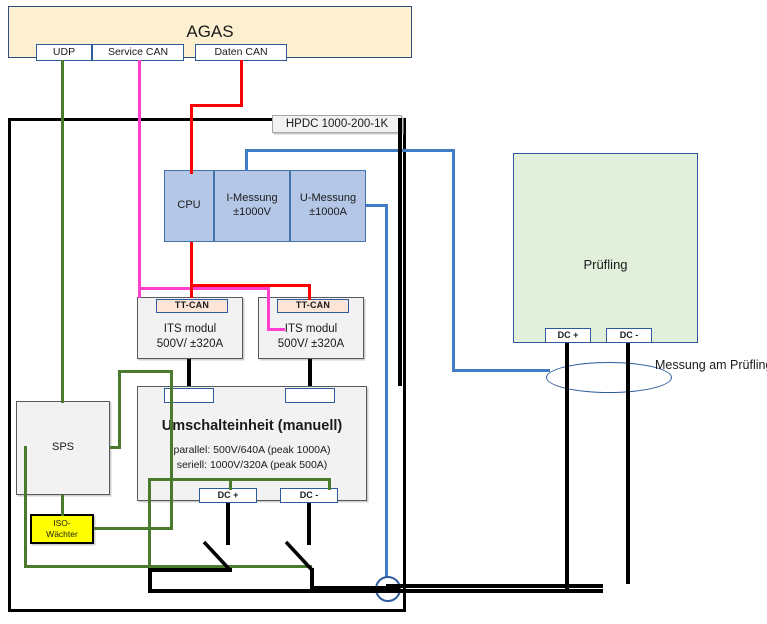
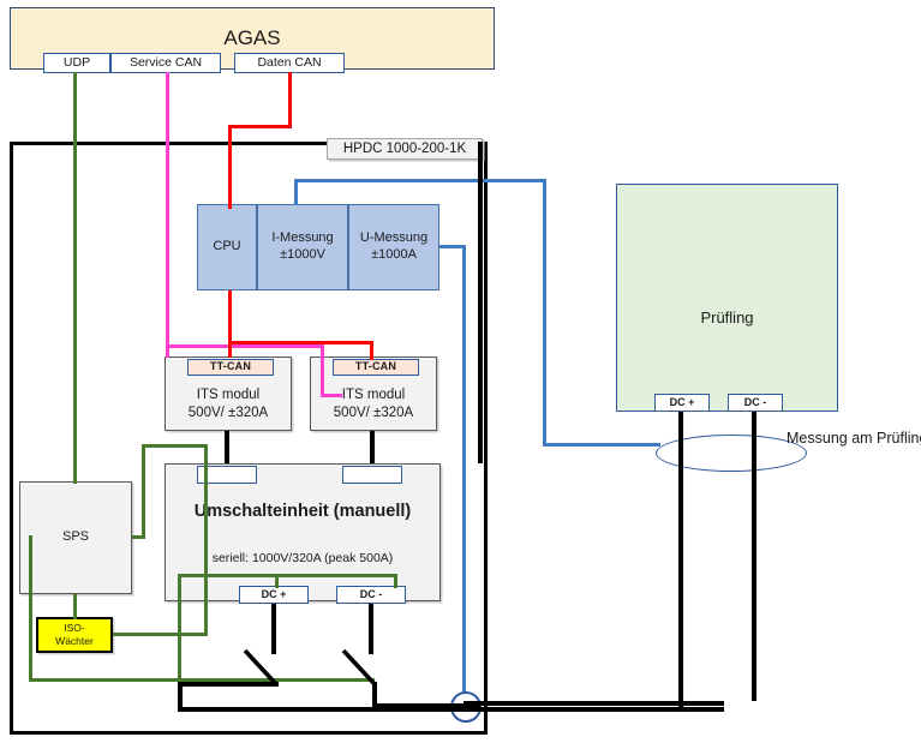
  AGAS
  UDP
  Service CAN
  Daten CAN
  HPDC 1000-200-1K
  CPU
  I-Messung
  ±1000V
  U-Messung
  ±1000A
  ITS modul
  500V/ ±320A
  TT-CAN
  ITS modul
  500V/ ±320A
  TT-CAN
  Umschalteinheit (manuell)
- parallel: 500V/640A (peak 1000A)
  seriell: 1000V/320A (peak 500A)
  DC +
  DC -
  SPS
  ISO-
  Wächter
  Prüfling
  DC +
  DC -
  Messung am Prüflin
